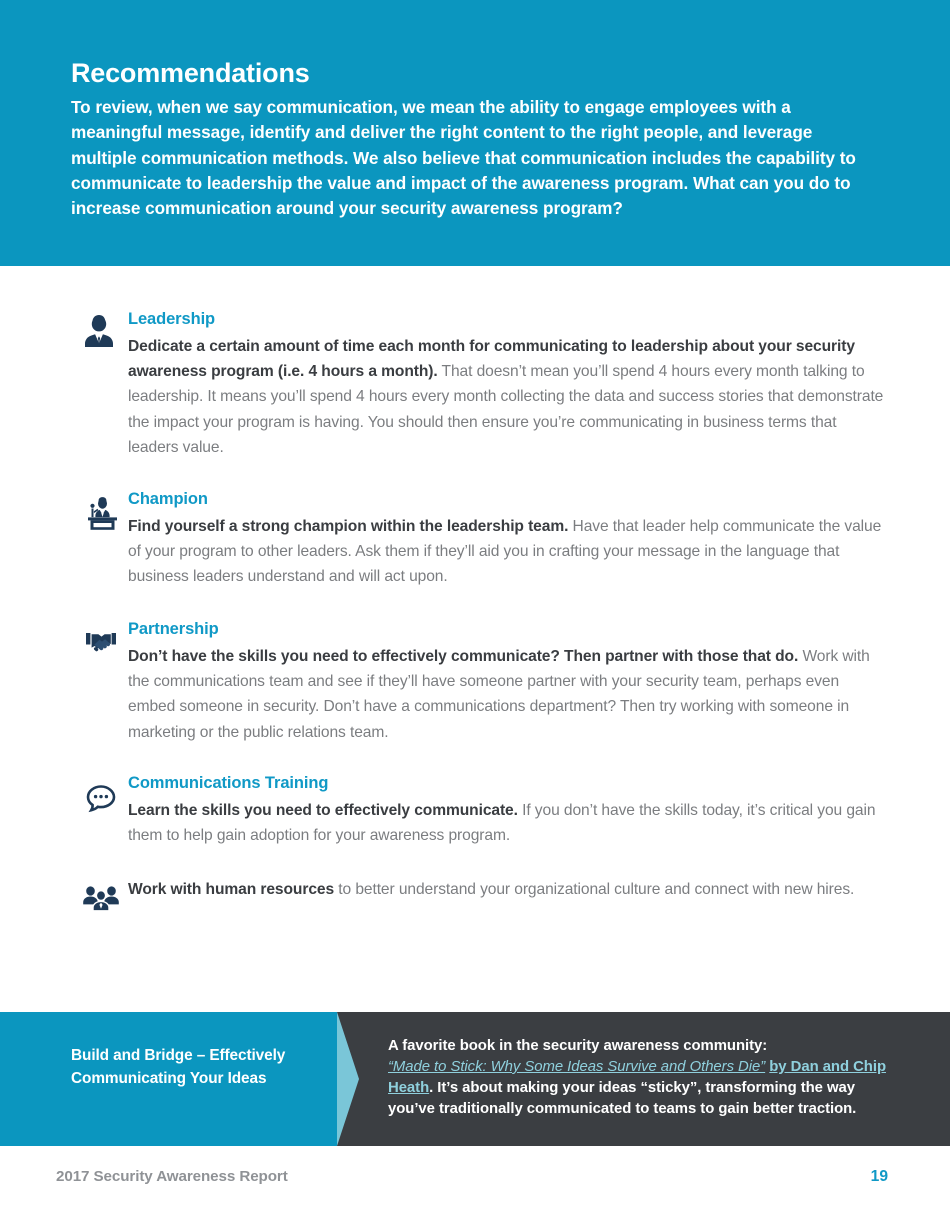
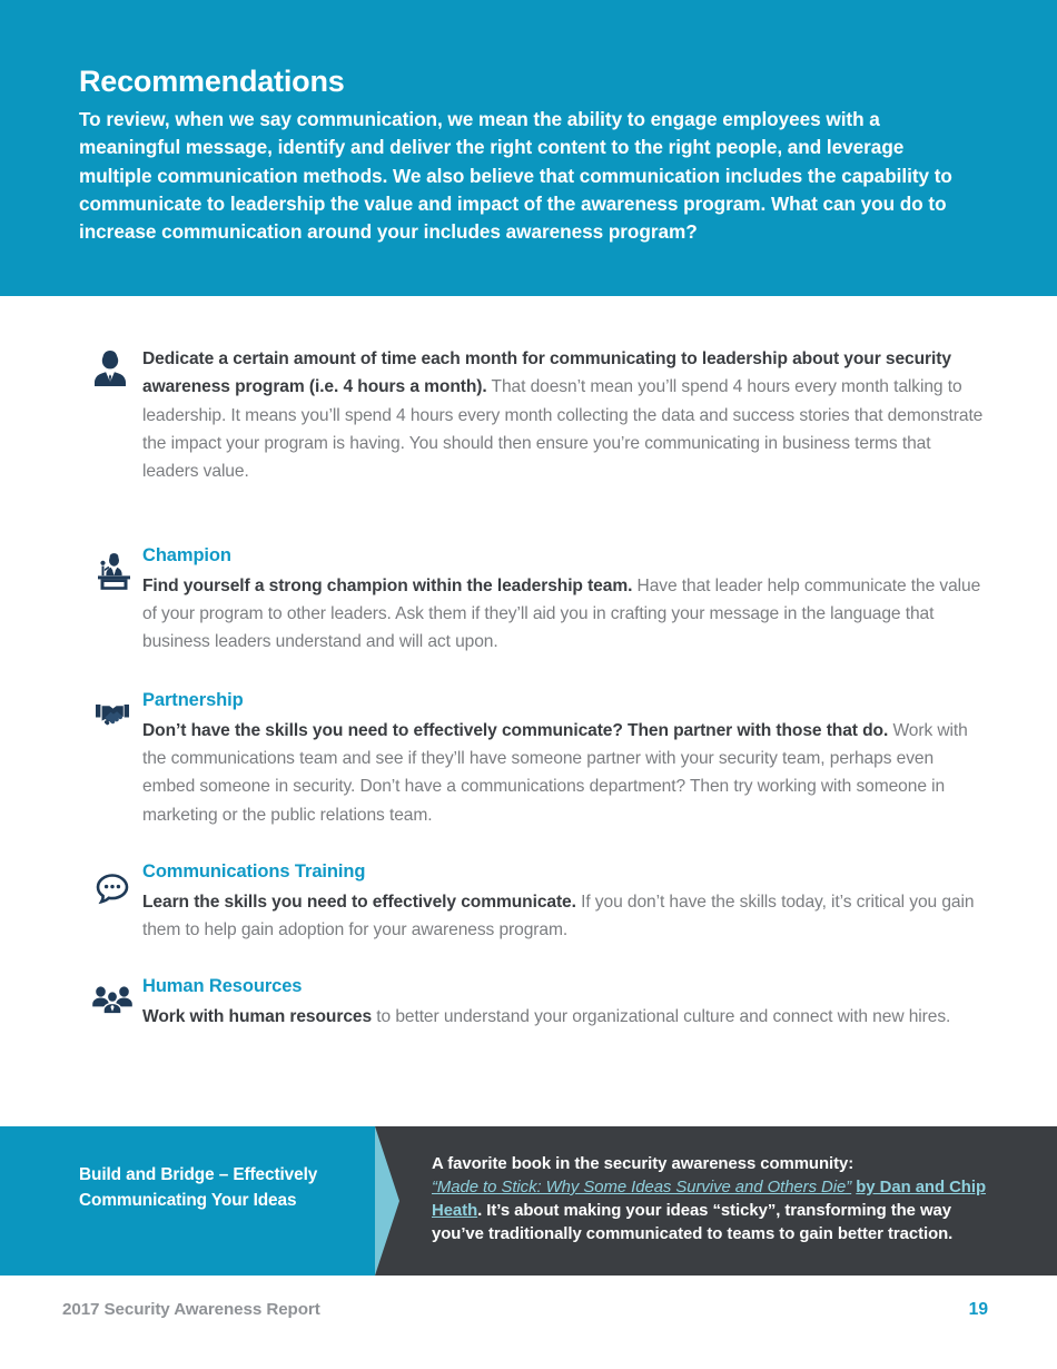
  Recommendations
- To review, when we say communication, we mean the ability to engage employees with a meaningful message, identify and deliver the right content to the right people, and leverage multiple communication methods. We also believe that communication includes the capability to communicate to leadership the value and impact of the awareness program. What can you do to increase communication around your security awareness program?
+ To review, when we say communication, we mean the ability to engage employees with a meaningful message, identify and deliver the right content to the right people, and leverage multiple communication methods. We also believe that communication includes the capability to communicate to leadership the value and impact of the awareness program. What can you do to increase communication around your includes awareness program?
- Leadership
  Dedicate a certain amount of time each month for communicating to leadership about your security awareness program (i.e. 4 hours a month). That doesn’t mean you’ll spend 4 hours every month talking to leadership. It means you’ll spend 4 hours every month collecting the data and success stories that demonstrate the impact your program is having. You should then ensure you’re communicating in business terms that leaders value.
  Champion
  Find yourself a strong champion within the leadership team. Have that leader help communicate the value of your program to other leaders. Ask them if they’ll aid you in crafting your message in the language that business leaders understand and will act upon.
  Partnership
  Don’t have the skills you need to effectively communicate? Then partner with those that do. Work with the communications team and see if they’ll have someone partner with your security team, perhaps even embed someone in security. Don’t have a communications department? Then try working with someone in marketing or the public relations team.
  Communications Training
  Learn the skills you need to effectively communicate. If you don’t have the skills today, it’s critical you gain them to help gain adoption for your awareness program.
+ Human Resources
  Work with human resources to better understand your organizational culture and connect with new hires.
  Build and Bridge – Effectively Communicating Your Ideas
  A favorite book in the security awareness community:
  “Made to Stick: Why Some Ideas Survive and Others Die” by Dan and Chip Heath. It’s about making your ideas “sticky”, transforming the way you’ve traditionally communicated to teams to gain better traction.
  2017 Security Awareness Report
  19
